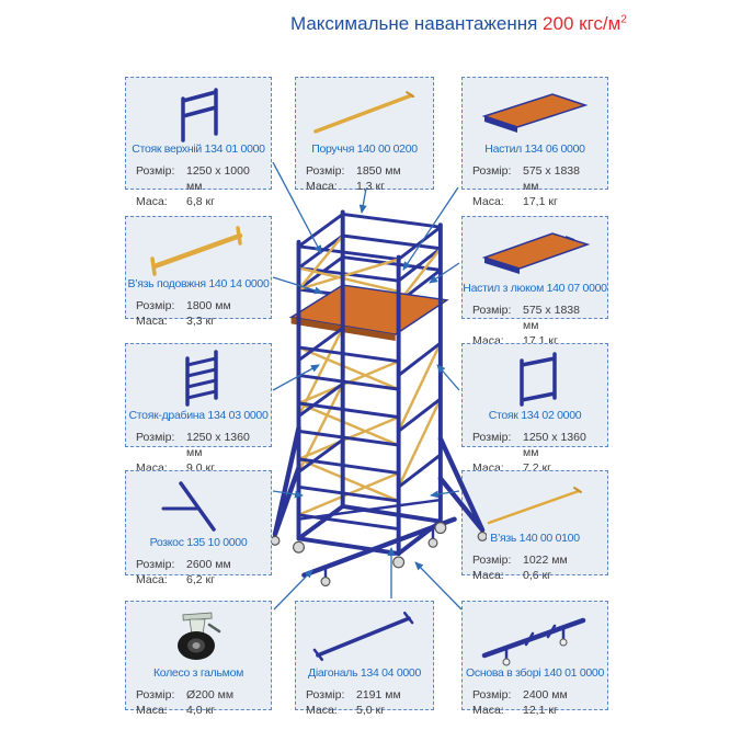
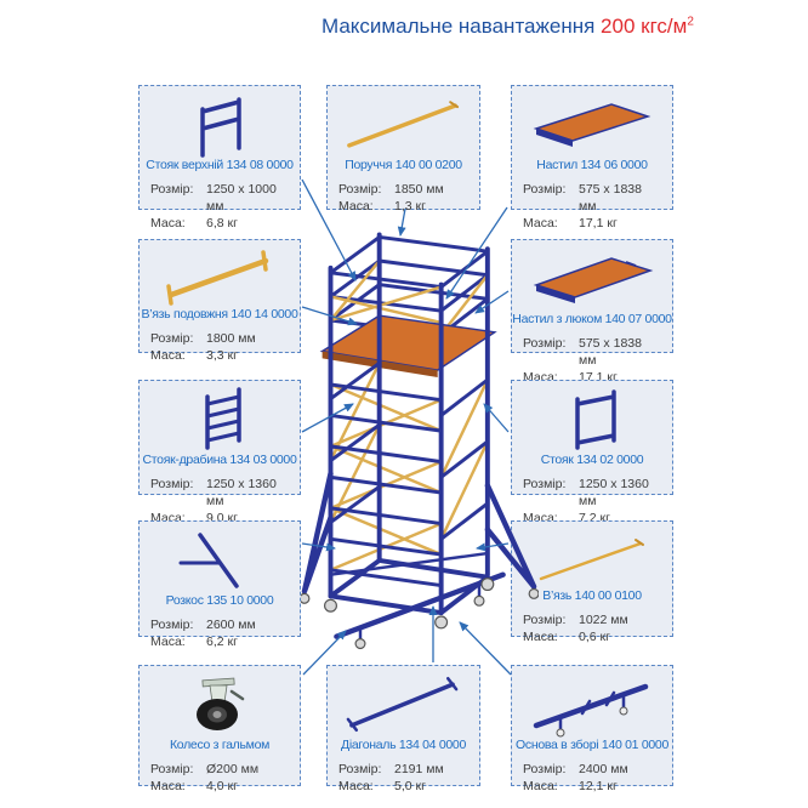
  Максимальне навантаження 200 кгс/м2
- Стояк верхній 134 01 0000
+ Стояк верхній 134 08 0000
  Розмір:
  1250 х 1000 мм
  Маса:
  6,8 кг
  Поруччя 140 00 0200
  Розмір:
  1850 мм
  Маса:
  1,3 кг
  Настил 134 06 0000
  Розмір:
  575 х 1838 мм
  Маса:
  17,1 кг
  В’язь подовжня 140 14 0000
  Розмір:
  1800 мм
  Маса:
  3,3 кг
  Настил з люком 140 07 0000
  Розмір:
  575 х 1838 мм
  Маса:
  17,1 кг
  Стояк-драбина 134 03 0000
  Розмір:
  1250 х 1360 мм
  Маса:
  9,0 кг
  Стояк 134 02 0000
  Розмір:
  1250 х 1360 мм
  Маса:
  7,2 кг
  Розкос 135 10 0000
  Розмір:
  2600 мм
  Маса:
  6,2 кг
  В’язь 140 00 0100
  Розмір:
  1022 мм
  Маса:
  0,6 кг
  Колесо з гальмом
  Розмір:
  Ø200 мм
  Маса:
  4,0 кг
  Діагональ 134 04 0000
  Розмір:
  2191 мм
  Маса:
  5,0 кг
  Основа в зборі 140 01 0000
  Розмір:
  2400 мм
  Маса:
  12,1 кг
